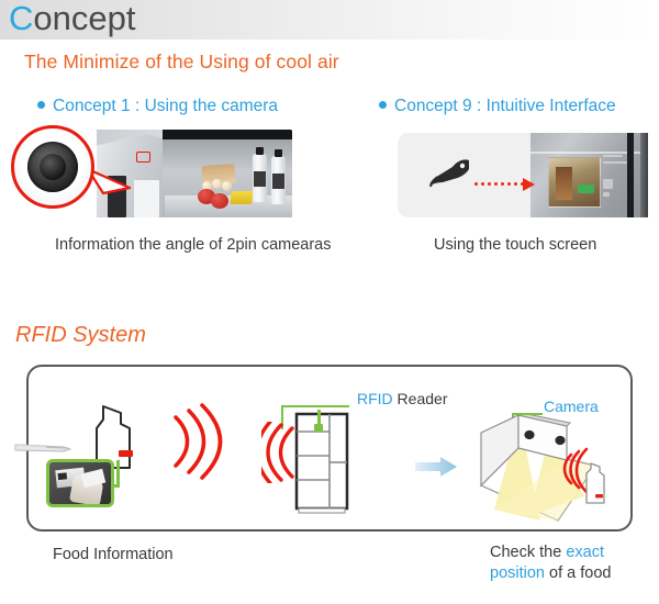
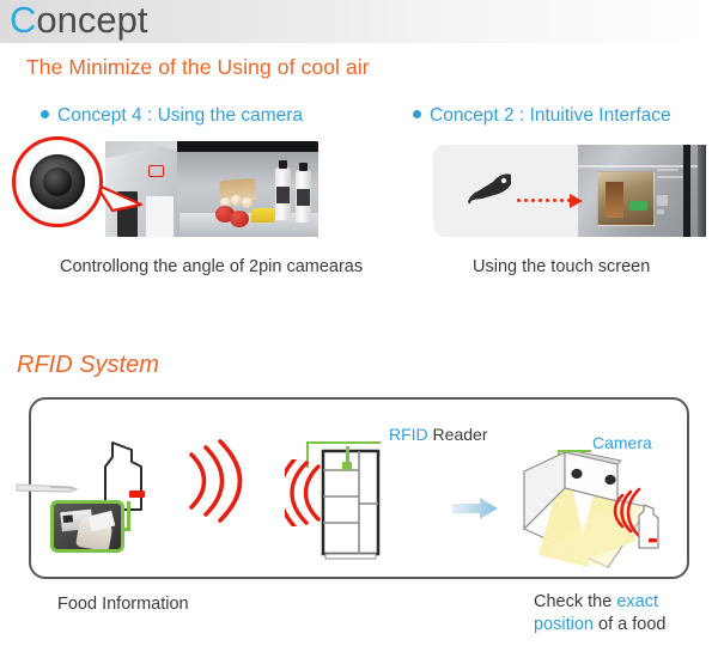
  Concept
  The Minimize of the Using of cool air
- Concept 1 : Using the camera
+ Concept 4 : Using the camera
- Concept 9 : Intuitive Interface
+ Concept 2 : Intuitive Interface
- Information the angle of 2pin camearas
+ Controllong the angle of 2pin camearas
  Using the touch screen
  RFID System
  RFID Reader
  Camera
  Food Information
  Check the exact
  position of a food
